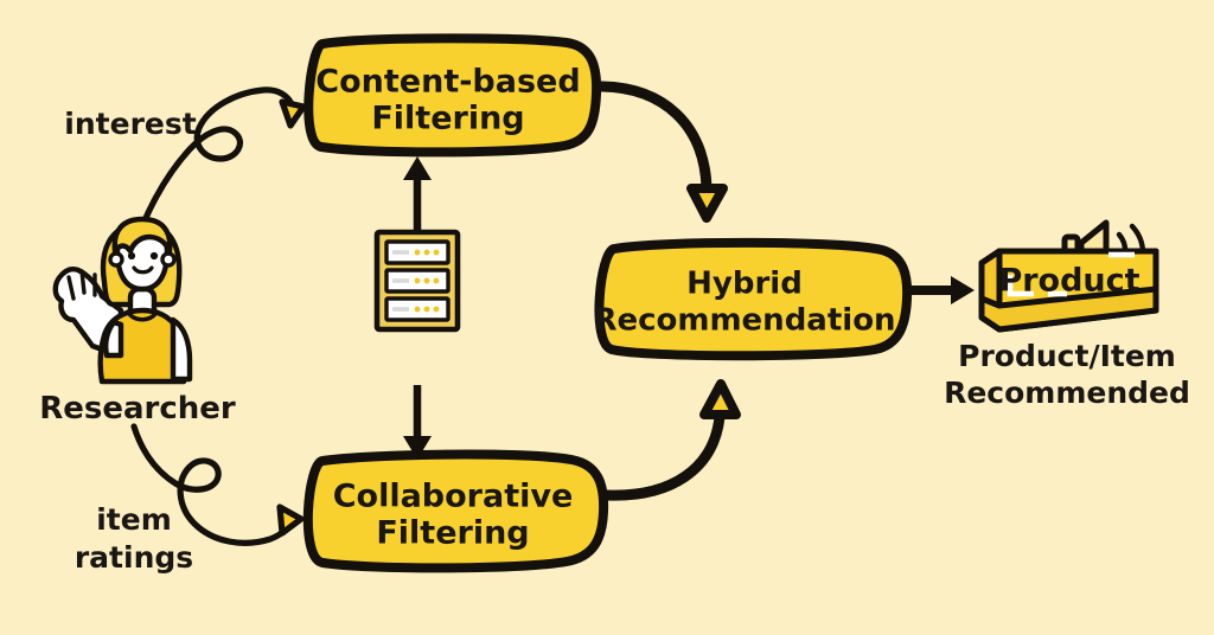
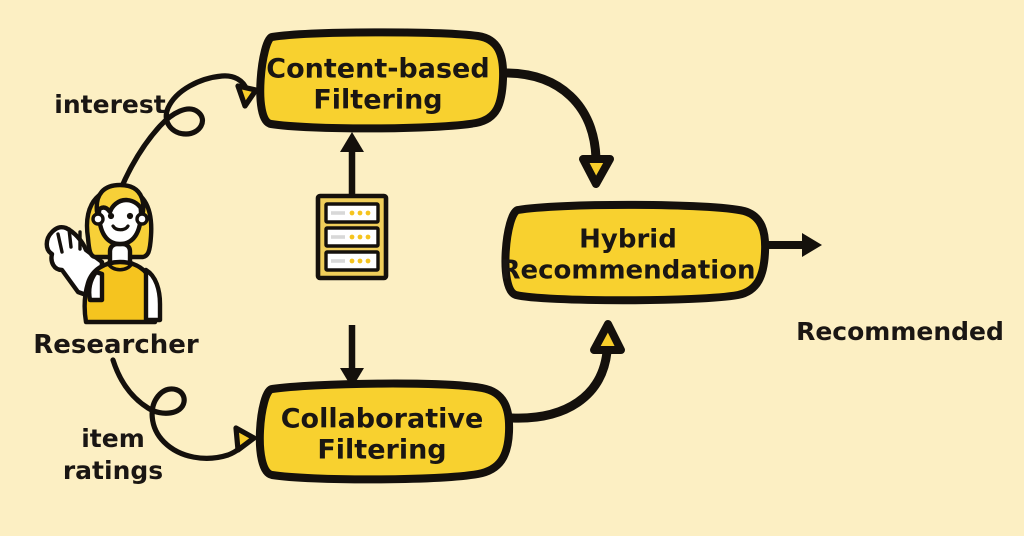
  interest
  item
  ratings
  Content-based
  Filtering
  Collaborative
  Filtering
  Hybrid
  Recommendation
  Researcher
- Product
- Product/Item
  Recommended
